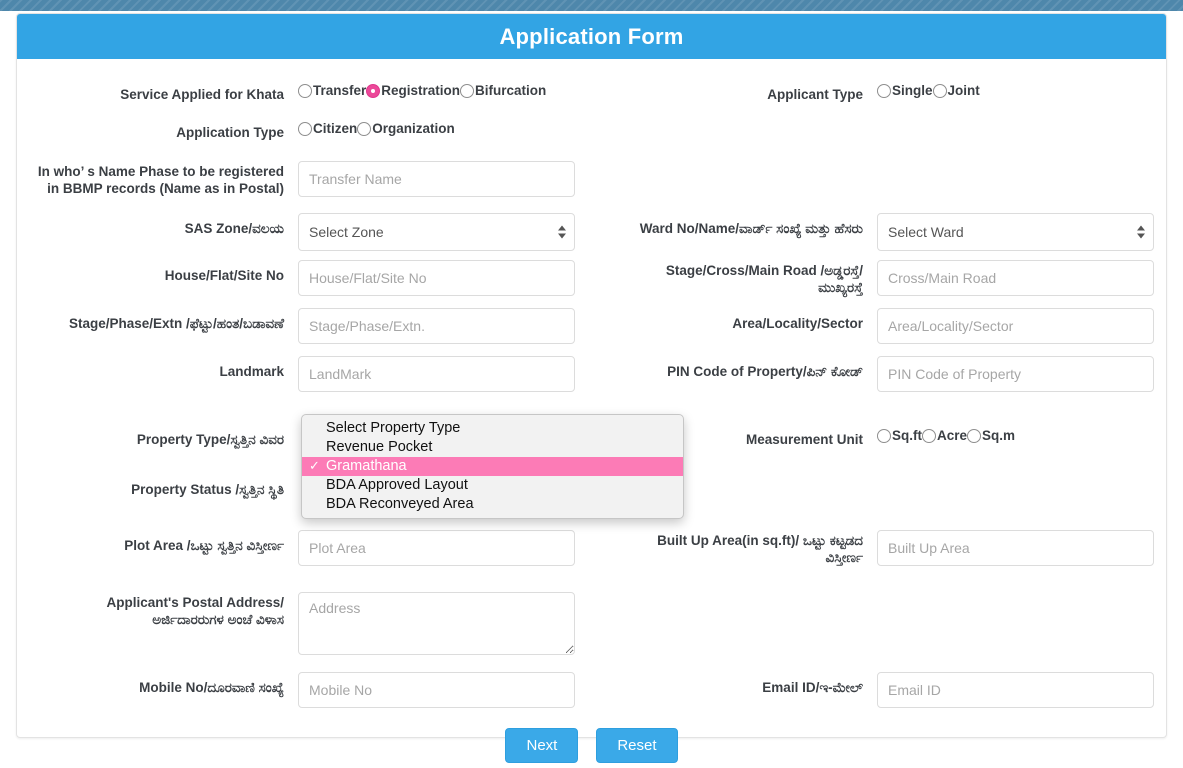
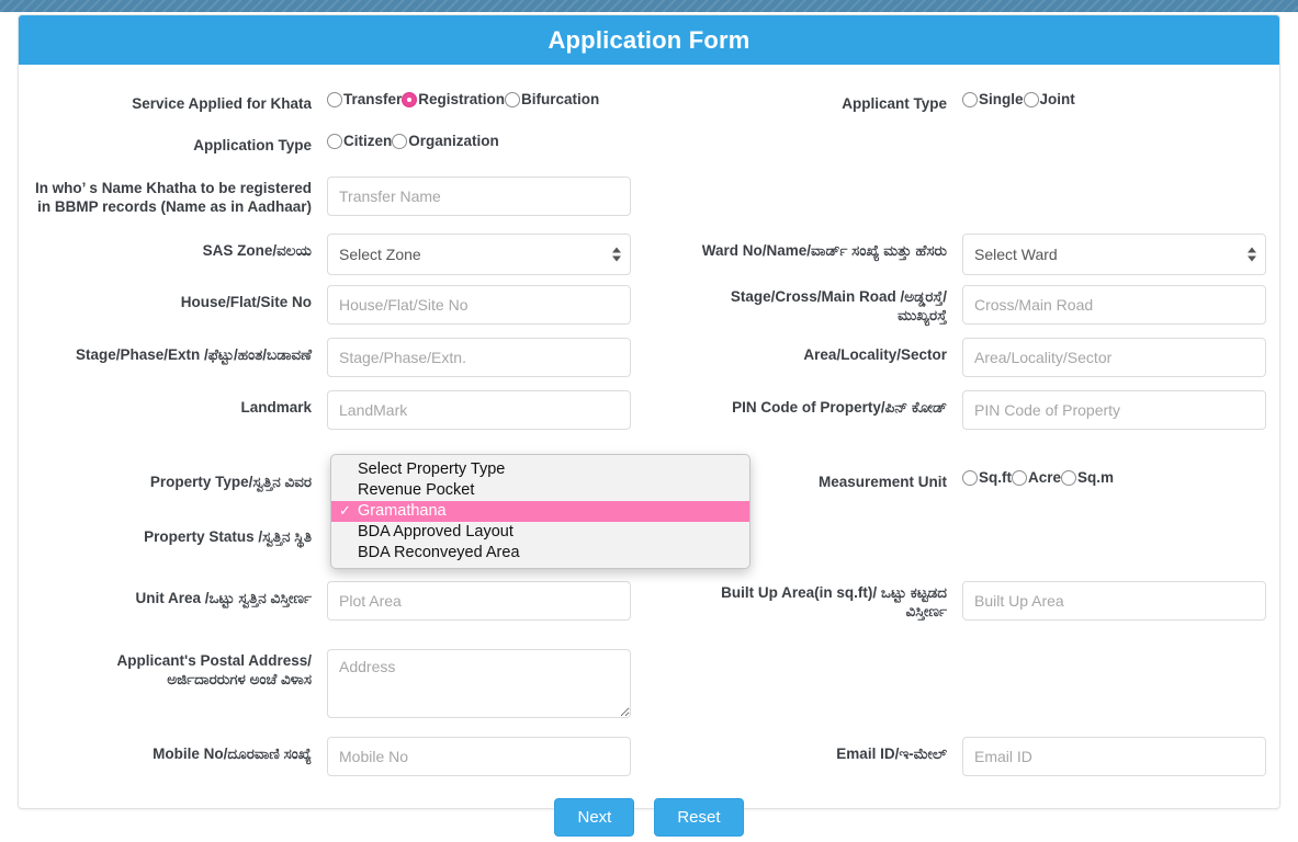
  Application Form
  Service Applied for Khata
  Transfer
  Registration
  Bifurcation
  Applicant Type
  Single
  Joint
  Application Type
  Citizen
  Organization
- In who’ s Name Phase to be registered
+ In who’ s Name Khatha to be registered
- in BBMP records (Name as in Postal)
+ in BBMP records (Name as in Aadhaar)
  Transfer Name
  SAS Zone/ವಲಯ
  Select Zone
  Ward No/Name/ವಾರ್ಡ್ ಸಂಖ್ಯೆ ಮತ್ತು ಹೆಸರು
  Select Ward
  House/Flat/Site No
  House/Flat/Site No
  Stage/Cross/Main Road /ಅಡ್ಡರಸ್ತೆ/
  ಮುಖ್ಯರಸ್ತೆ
  Cross/Main Road
  Stage/Phase/Extn /ಫೆಟ್ಟು/ಹಂತ/ಬಡಾವಣೆ
  Stage/Phase/Extn.
  Area/Locality/Sector
  Area/Locality/Sector
  Landmark
  LandMark
  PIN Code of Property/ಪಿನ್ ಕೋಡ್
  PIN Code of Property
  Property Type/ಸ್ವತ್ತಿನ ವಿವರ
  Measurement Unit
  Sq.ft
  Acre
  Sq.m
  Property Status /ಸ್ವತ್ತಿನ ಸ್ಥಿತಿ
- Plot Area /ಒಟ್ಟು ಸ್ವತ್ತಿನ ವಿಸ್ತೀರ್ಣ
+ Unit Area /ಒಟ್ಟು ಸ್ವತ್ತಿನ ವಿಸ್ತೀರ್ಣ
  Plot Area
  Built Up Area(in sq.ft)/ ಒಟ್ಟು ಕಟ್ಟಡದ
  ವಿಸ್ತೀರ್ಣ
  Built Up Area
  Applicant's Postal Address/
  ಅರ್ಜಿದಾರರುಗಳ ಅಂಚೆ ವಿಳಾಸ
  Address
  Mobile No/ದೂರವಾಣಿ ಸಂಖ್ಯೆ
  Mobile No
  Email ID/ಇ-ಮೇಲ್
  Email ID
  Next
  Reset
  Select Property Type
  Revenue Pocket
  ✓
  Gramathana
  BDA Approved Layout
  BDA Reconveyed Area
